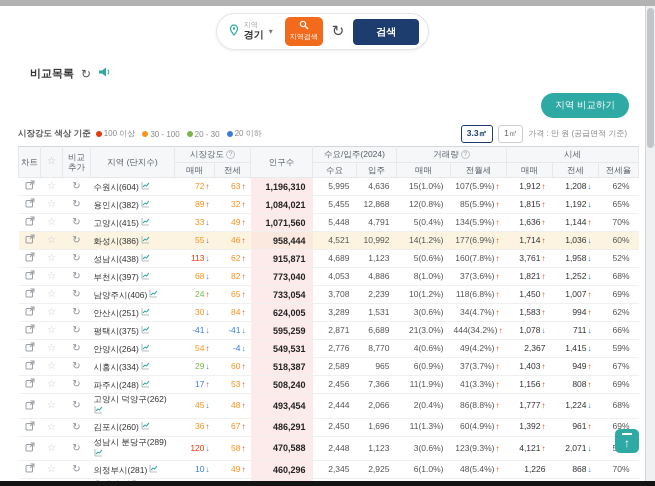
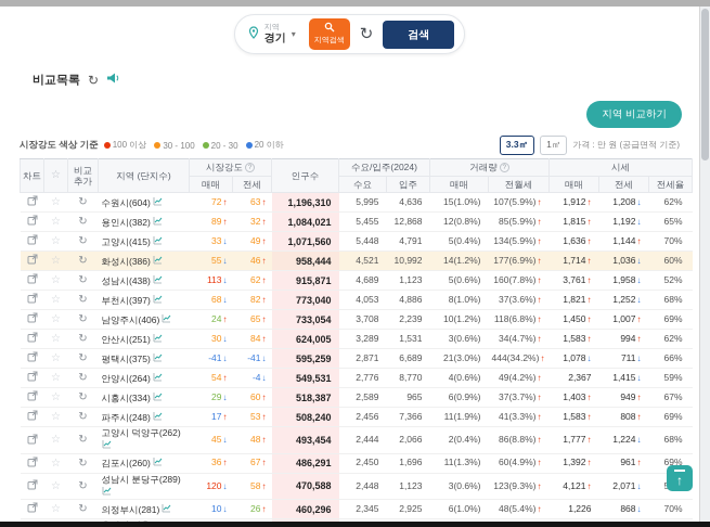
  경기
  ▾
  ↻
  검색
  비교목록
  ↻
  지역 비교하기
  시장강도 색상 기준
  100 이상
  30 - 100
  20 - 30
  20 이하
  3.3㎡
  1㎡
  가격 : 만 원 (공급면적 기준)
  차트	☆	비교 추가	지역 (단지수)	시장강도	인구수	수요/입주(2024)	거래량	시세
  매매	전세	수요	입주	매매	전월세	매매	전세	전세율
  	☆	↻	수원시(604)	72↑	63↑	1,196,310	5,995	4,636	15(1.0%)	107(5.9%)↑	1,912↑	1,208↓	62%
  	☆	↻	용인시(382)	89↑	32↑	1,084,021	5,455	12,868	12(0.8%)	85(5.9%)↑	1,815↑	1,192↓	65%
  	☆	↻	고양시(415)	33↓	49↑	1,071,560	5,448	4,791	5(0.4%)	134(5.9%)↑	1,636↑	1,144↑	70%
  	☆	↻	화성시(386)	55↓	46↑	958,444	4,521	10,992	14(1.2%)	177(6.9%)↑	1,714↑	1,036↓	60%
  	☆	↻	성남시(438)	113↓	62↑	915,871	4,689	1,123	5(0.6%)	160(7.8%)↑	3,761↑	1,958↓	52%
  	☆	↻	부천시(397)	68↓	82↑	773,040	4,053	4,886	8(1.0%)	37(3.6%)↑	1,821↑	1,252↓	68%
  	☆	↻	남양주시(406)	24↑	65↑	733,054	3,708	2,239	10(1.2%)	118(6.8%)↑	1,450↑	1,007↑	69%
  	☆	↻	안산시(251)	30↓	84↑	624,005	3,289	1,531	3(0.6%)	34(4.7%)↑	1,583↑	994↑	62%
  	☆	↻	평택시(375)	-41↓	-41↓	595,259	2,871	6,689	21(3.0%)	444(34.2%)↑	1,078↓	711↓	66%
  	☆	↻	안양시(264)	54↑	-4↓	549,531	2,776	8,770	4(0.6%)	49(4.2%)↑	2,367	1,415↓	59%
  	☆	↻	시흥시(334)	29↓	60↑	518,387	2,589	965	6(0.9%)	37(3.7%)↑	1,403↑	949↑	67%
- 	☆	↻	파주시(248)	17↑	53↑	508,240	2,456	7,366	11(1.9%)	41(3.3%)↑	1,156↑	808↑	69%
+ 	☆	↻	파주시(248)	17↑	53↑	508,240	2,456	7,366	11(1.9%)	41(3.3%)↑	1,583↑	808↑	69%
  	☆	↻	고양시 덕양구(262)	45↓	48↑	493,454	2,444	2,066	2(0.4%)	86(8.8%)↑	1,777↑	1,224↓	68%
  	☆	↻	김포시(260)	36↑	67↑	486,291	2,450	1,696	11(1.3%)	60(4.9%)↑	1,392↑	961↑	69%
  	☆	↻	성남시 분당구(289)	120↓	58↑	470,588	2,448	1,123	3(0.6%)	123(9.3%)↑	4,121↑	2,071↓
- 	☆	↻	의정부시(281)	10↓	49↑	460,296	2,345	2,925	6(1.0%)	48(5.4%)↑	1,226	868↓	70%
+ 	☆	↻	의정부시(281)	10↓	26↑	460,296	2,345	2,925	6(1.0%)	48(5.4%)↑	1,226	868↓	70%
  ↑
